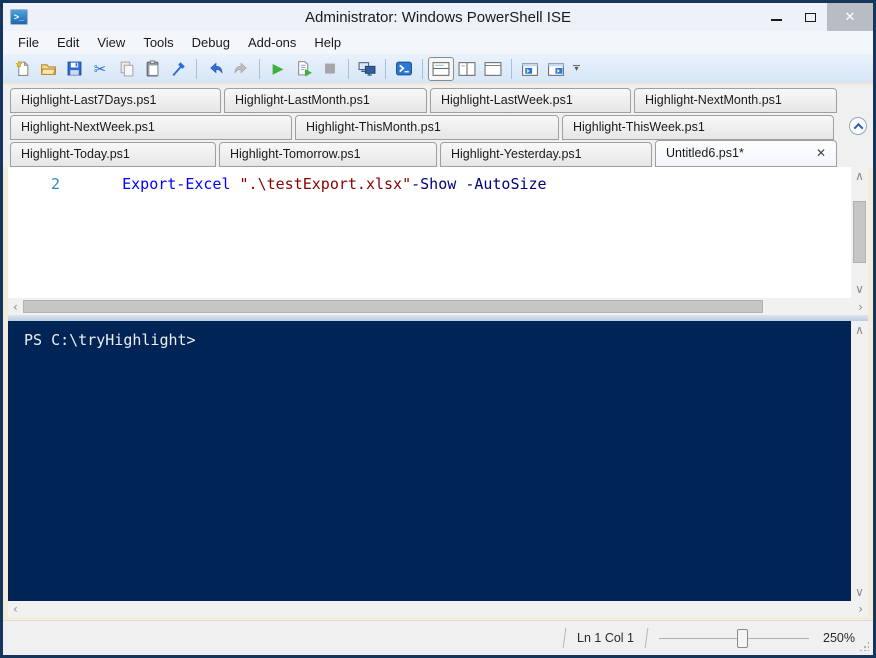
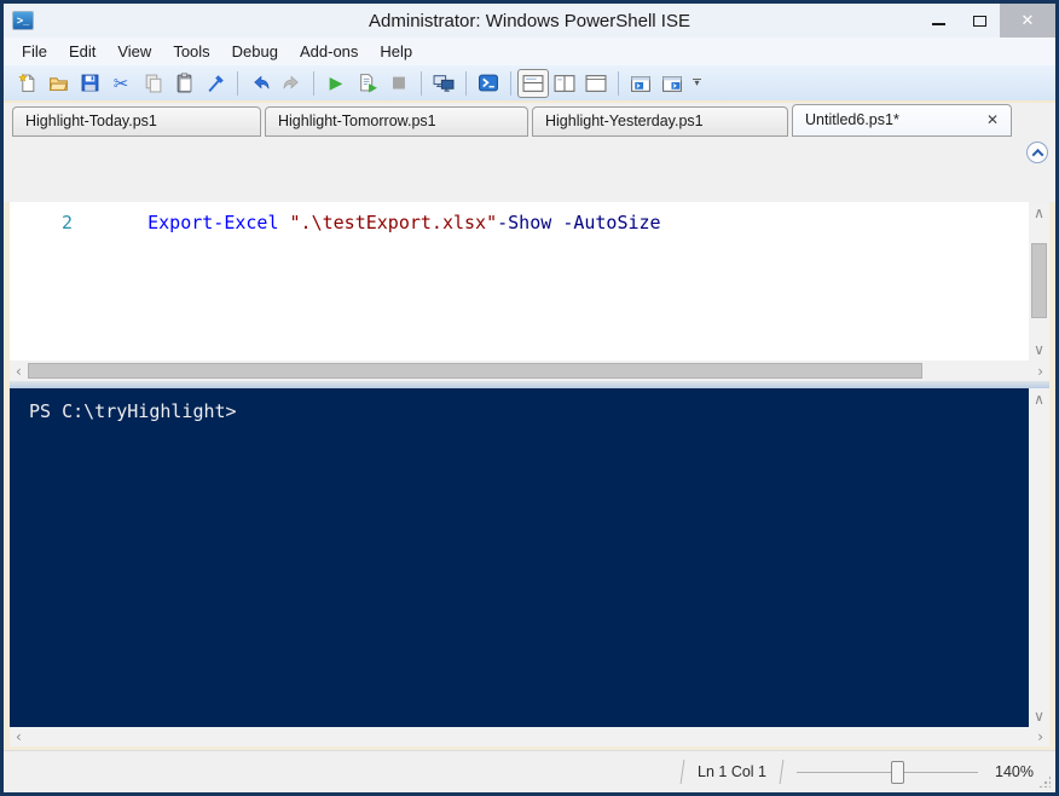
  >_
  Administrator: Windows PowerShell ISE
  ✕
  File
  Edit
  View
  Tools
  Debug
  Add-ons
  Help
  ✂
  ▶
  ■
  ▾
- Highlight-Last7Days.ps1
- Highlight-LastMonth.ps1
- Highlight-LastWeek.ps1
- Highlight-NextMonth.ps1
- Highlight-NextWeek.ps1
- Highlight-ThisMonth.ps1
- Highlight-ThisWeek.ps1
  Highlight-Today.ps1
  Highlight-Tomorrow.ps1
  Highlight-Yesterday.ps1
  Untitled6.ps1*
  ✕
  2 Export-Excel ".\testExport.xlsx"-Show -AutoSize
  ∧
  ∨
  ‹
  ›
  PS C:\tryHighlight>
  ∧
  ∨
  ‹
  ›
  Ln 1 Col 1
- 250%
+ 140%
